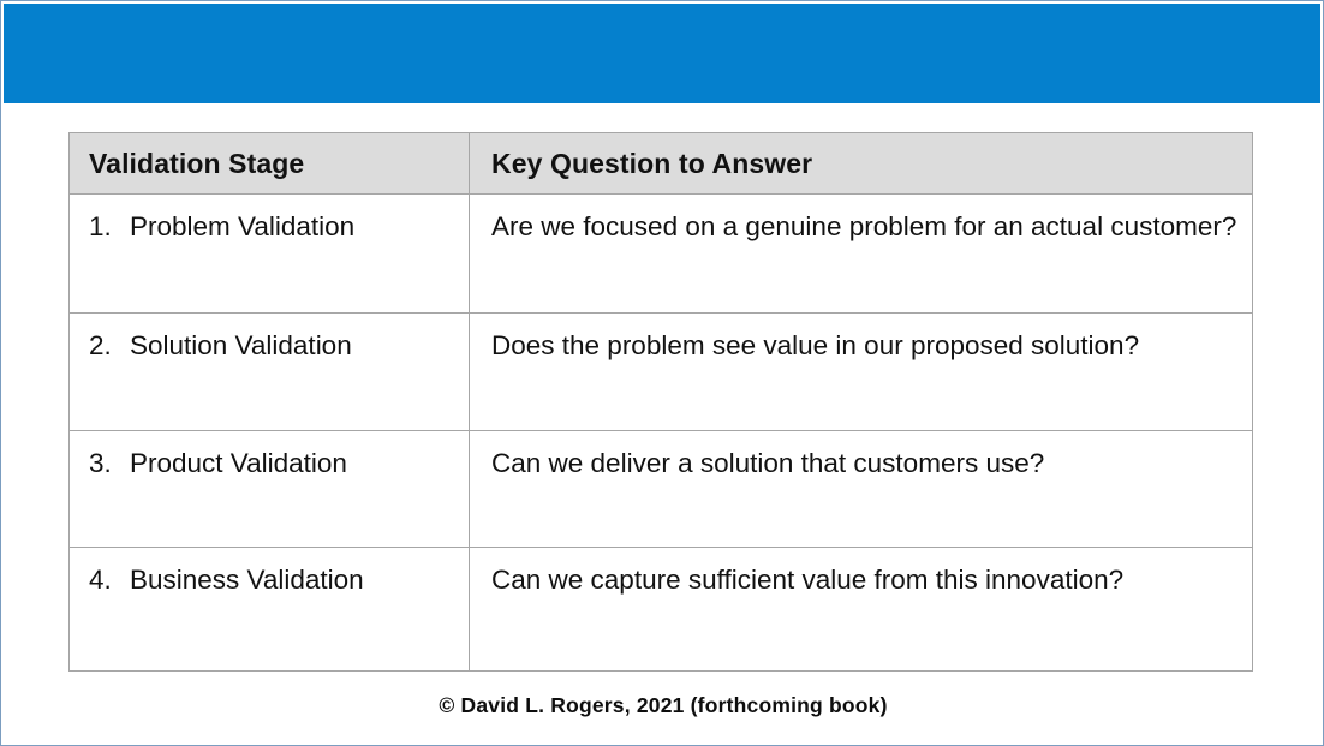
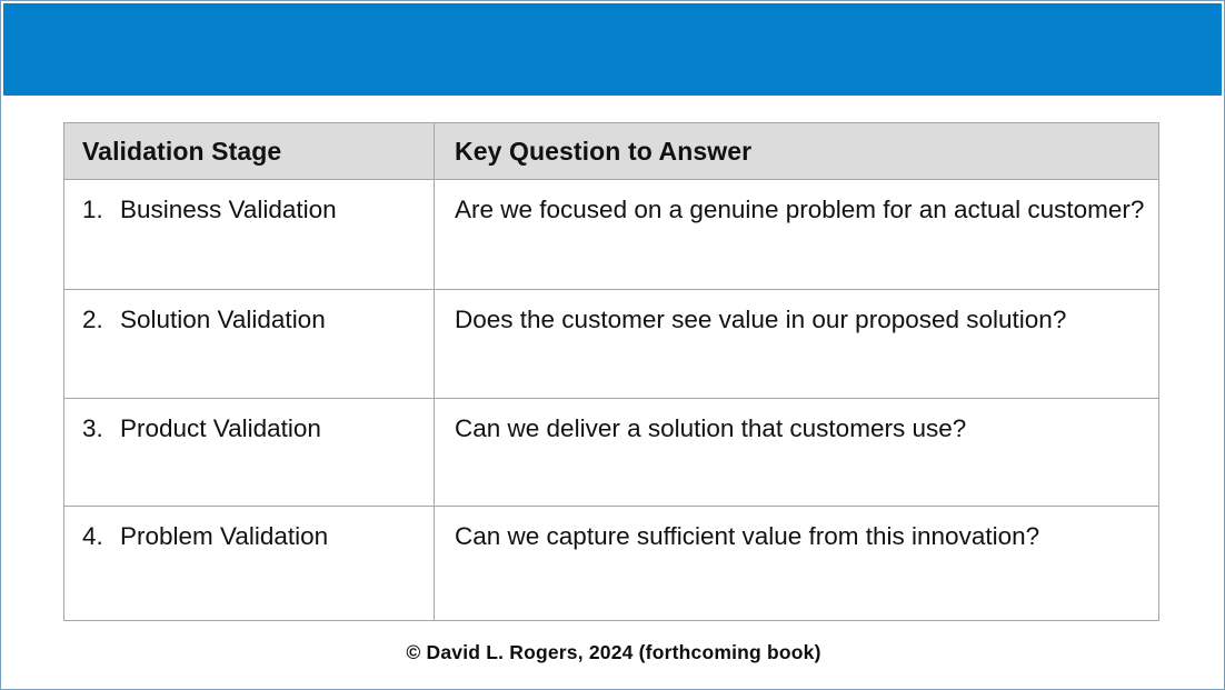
  Validation Stage	Key Question to Answer
- 1. Problem Validation	Are we focused on a genuine problem for an actual customer?
+ 1. Business Validation	Are we focused on a genuine problem for an actual customer?
- 2. Solution Validation	Does the problem see value in our proposed solution?
+ 2. Solution Validation	Does the customer see value in our proposed solution?
  3. Product Validation	Can we deliver a solution that customers use?
- 4. Business Validation	Can we capture sufficient value from this innovation?
+ 4. Problem Validation	Can we capture sufficient value from this innovation?
- © David L. Rogers, 2021 (forthcoming book)
+ © David L. Rogers, 2024 (forthcoming book)
